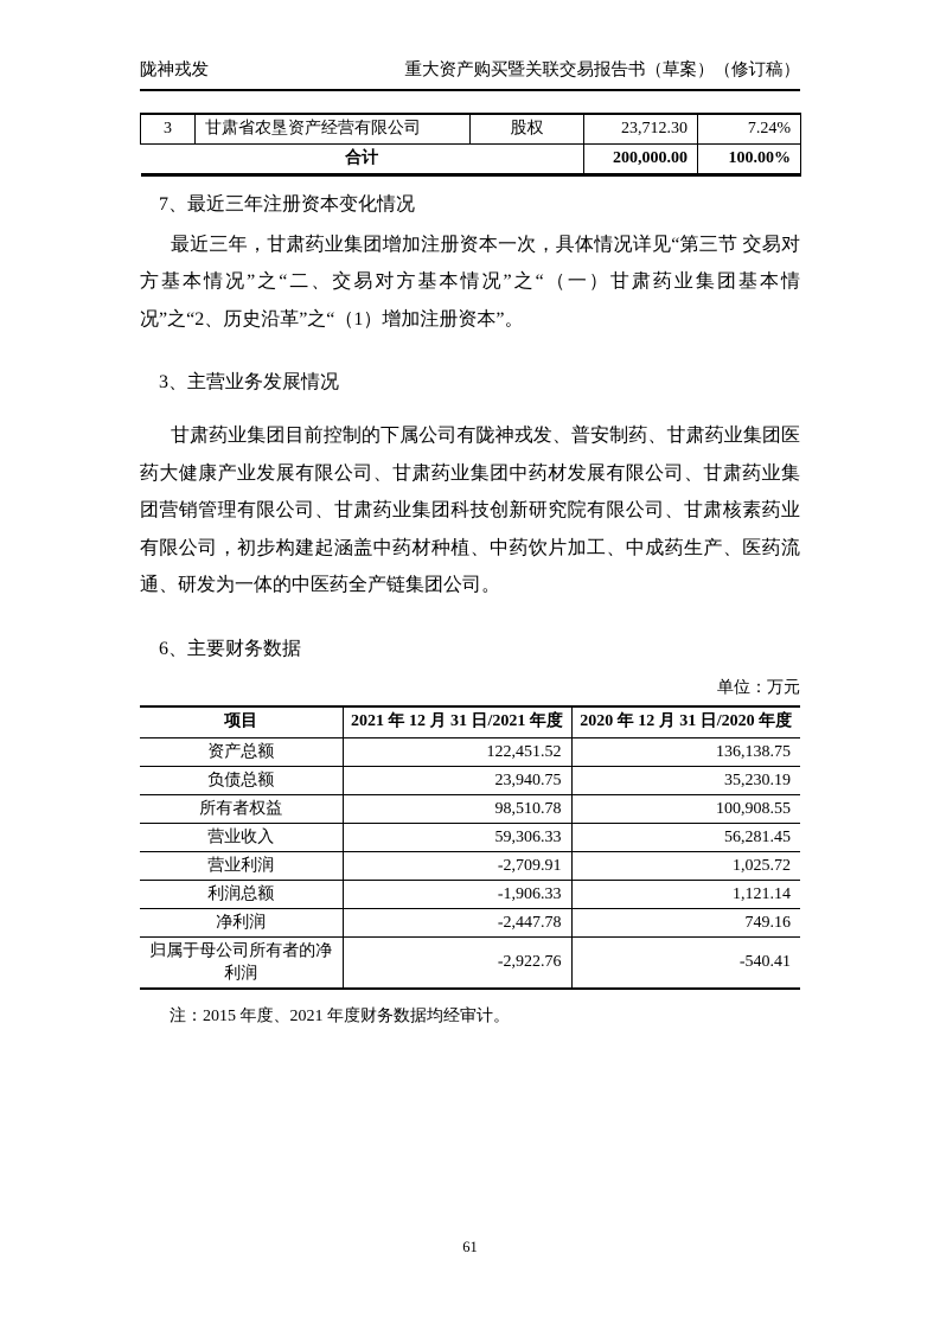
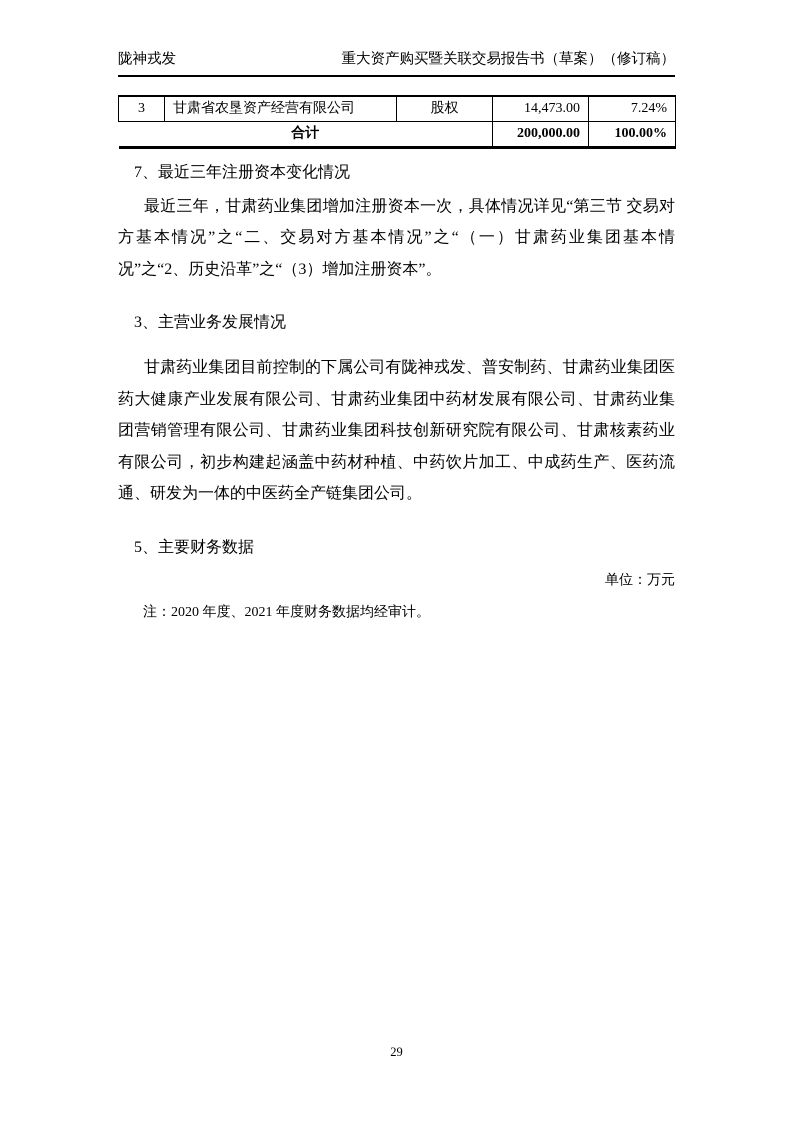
  陇神戎发
  重大资产购买暨关联交易报告书（草案）（修订稿）
- 3	甘肃省农垦资产经营有限公司	股权	23,712.30	7.24%
+ 3	甘肃省农垦资产经营有限公司	股权	14,473.00	7.24%
  合计	200,000.00	100.00%
  7、最近三年注册资本变化情况
- 最近三年，甘肃药业集团增加注册资本一次，具体情况详见“第三节 交易对方基本情况”之“二、交易对方基本情况”之“（一）甘肃药业集团基本情况”之“2、历史沿革”之“（1）增加注册资本”。
+ 最近三年，甘肃药业集团增加注册资本一次，具体情况详见“第三节 交易对方基本情况”之“二、交易对方基本情况”之“（一）甘肃药业集团基本情况”之“2、历史沿革”之“（3）增加注册资本”。
  3、主营业务发展情况
  甘肃药业集团目前控制的下属公司有陇神戎发、普安制药、甘肃药业集团医药大健康产业发展有限公司、甘肃药业集团中药材发展有限公司、甘肃药业集团营销管理有限公司、甘肃药业集团科技创新研究院有限公司、甘肃核素药业有限公司，初步构建起涵盖中药材种植、中药饮片加工、中成药生产、医药流通、研发为一体的中医药全产链集团公司。
- 6、主要财务数据
+ 5、主要财务数据
  单位：万元
- 项目	2021 年 12 月 31 日/2021 年度	2020 年 12 月 31 日/2020 年度
- 资产总额	122,451.52	136,138.75
- 负债总额	23,940.75	35,230.19
- 所有者权益	98,510.78	100,908.55
- 营业收入	59,306.33	56,281.45
- 营业利润	-2,709.91	1,025.72
- 利润总额	-1,906.33	1,121.14
- 净利润	-2,447.78	749.16
- 归属于母公司所有者的净利润	-2,922.76	-540.41
- 注：2015 年度、2021 年度财务数据均经审计。
+ 注：2020 年度、2021 年度财务数据均经审计。
- 61
+ 29
